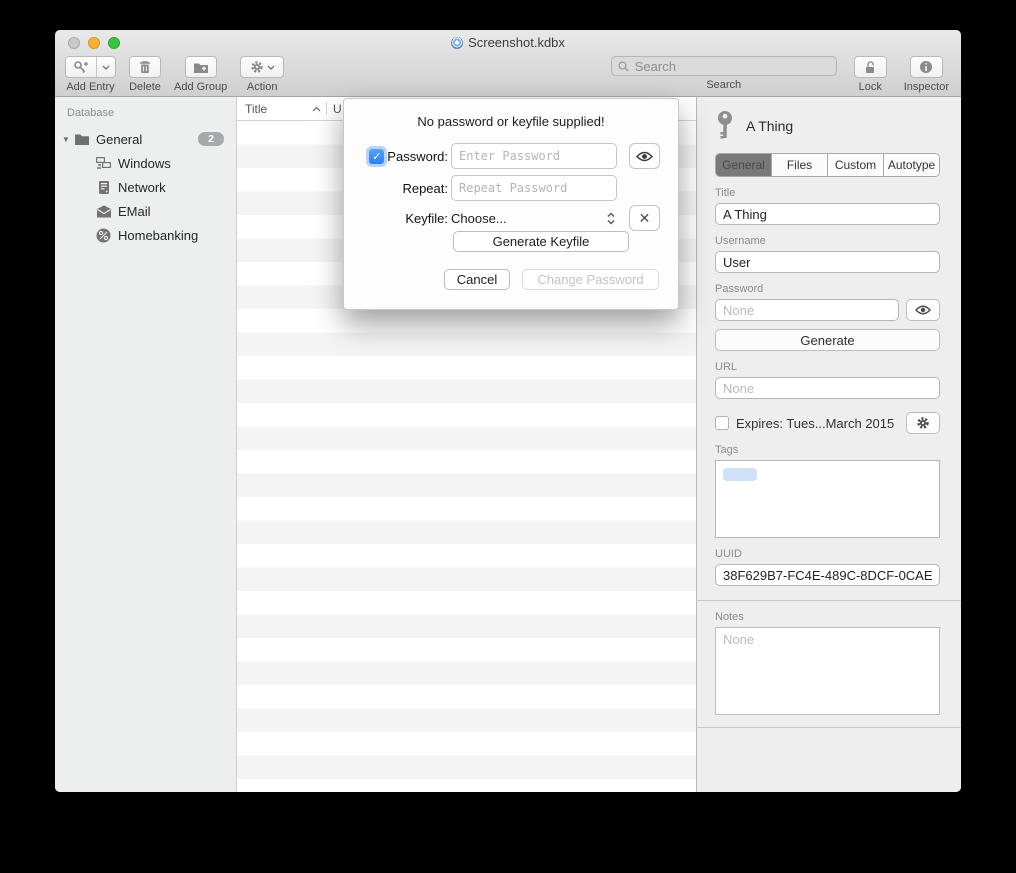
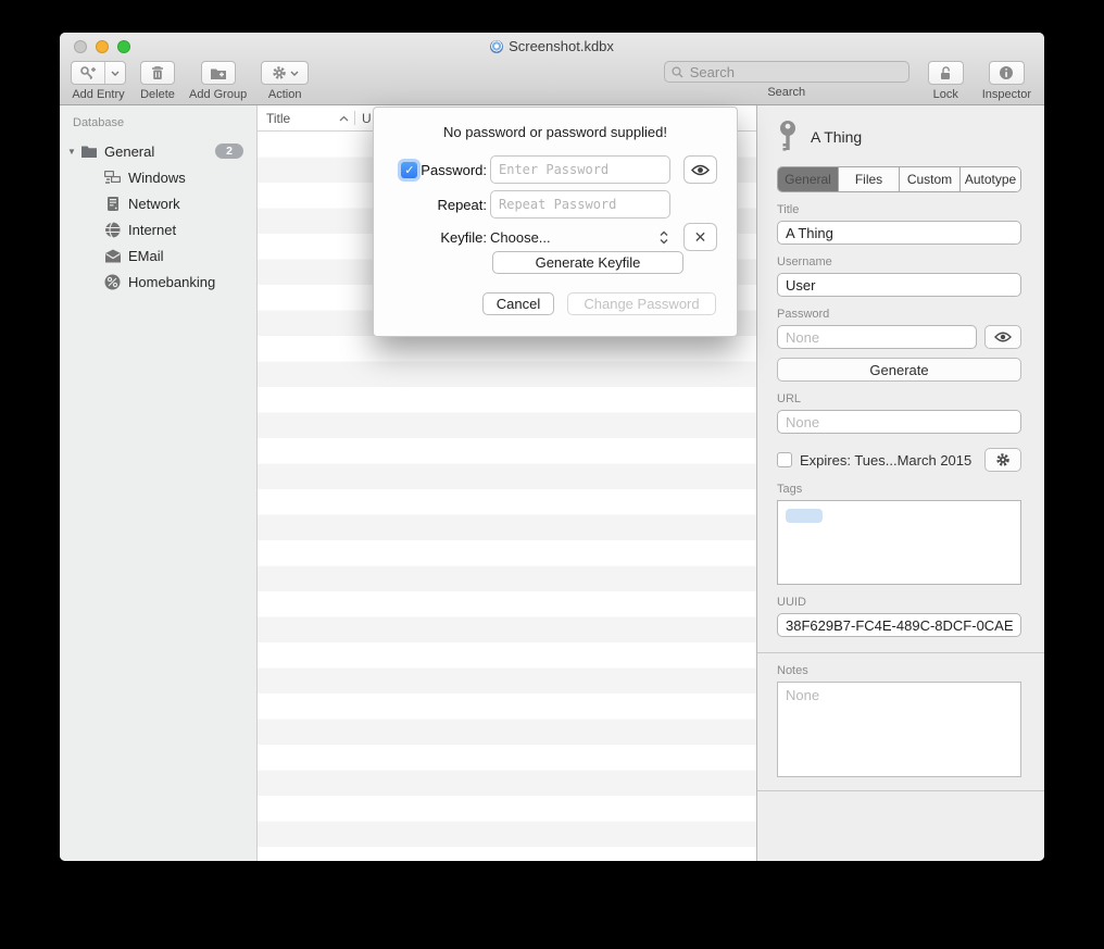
  Screenshot.kdbx
  Add Entry
  Delete
  Add Group
  Action
  Search
  Search
  Lock
  Inspector
  Database
  ▼
  General
  2
  Windows
  Network
+ Internet
  EMail
  Homebanking
  Title
  U
  A Thing
  General
  Files
  Custom
  Autotype
  Title
  A Thing
  Username
  User
  Password
  None
  Generate
  URL
  None
  Expires: Tues...March 2015
  Tags
  UUID
  38F629B7-FC4E-489C-8DCF-0CAE
  Notes
  None
- No password or keyfile supplied!
+ No password or password supplied!
  ✓
  Password:
  Enter Password
  Repeat:
  Repeat Password
  Keyfile:
  Choose...
  ✕
  Generate Keyfile
  Cancel
  Change Password
